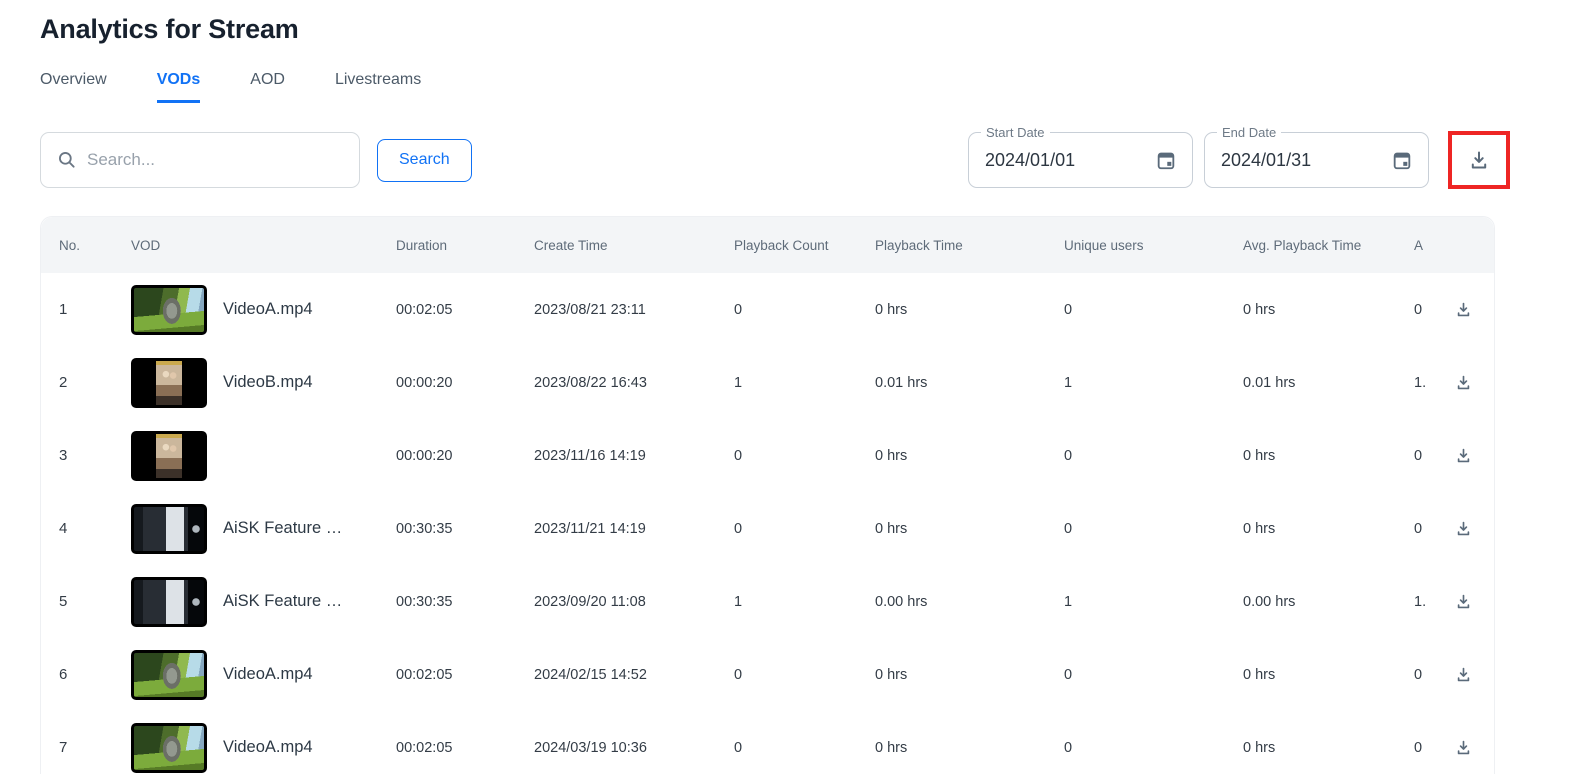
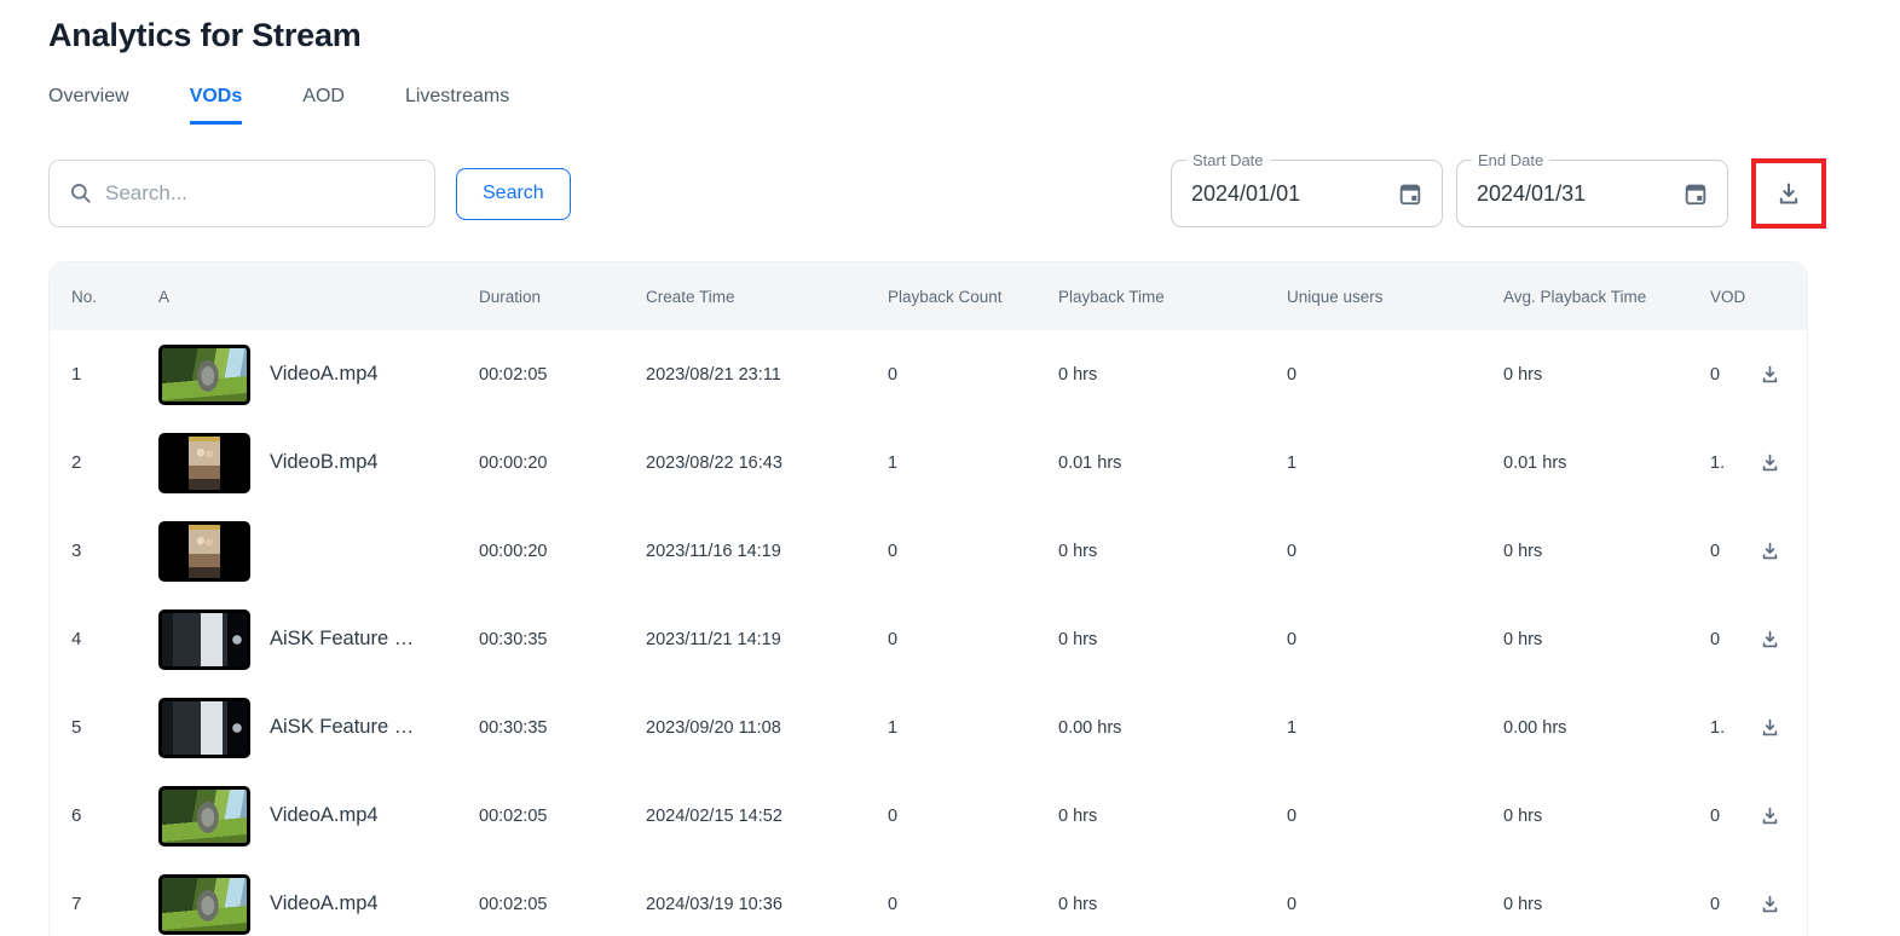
  Analytics for Stream
  Overview
  VODs
  AOD
  Livestreams
  Search...
  Search
  Start Date
  2024/01/01
  End Date
  2024/01/31
  No.
- VOD
+ A
  Duration
  Create Time
  Playback Count
  Playback Time
  Unique users
  Avg. Playback Time
- A
+ VOD
  1
  VideoA.mp4
  00:02:05
  2023/08/21 23:11
  0
  0 hrs
  0
  0 hrs
  0
  2
  VideoB.mp4
  00:00:20
  2023/08/22 16:43
  1
  0.01 hrs
  1
  0.01 hrs
  1.
  3
  00:00:20
  2023/11/16 14:19
  0
  0 hrs
  0
  0 hrs
  0
  4
  AiSK Feature …
  00:30:35
  2023/11/21 14:19
  0
  0 hrs
  0
  0 hrs
  0
  5
  AiSK Feature …
  00:30:35
  2023/09/20 11:08
  1
  0.00 hrs
  1
  0.00 hrs
  1.
  6
  VideoA.mp4
  00:02:05
  2024/02/15 14:52
  0
  0 hrs
  0
  0 hrs
  0
  7
  VideoA.mp4
  00:02:05
  2024/03/19 10:36
  0
  0 hrs
  0
  0 hrs
  0
